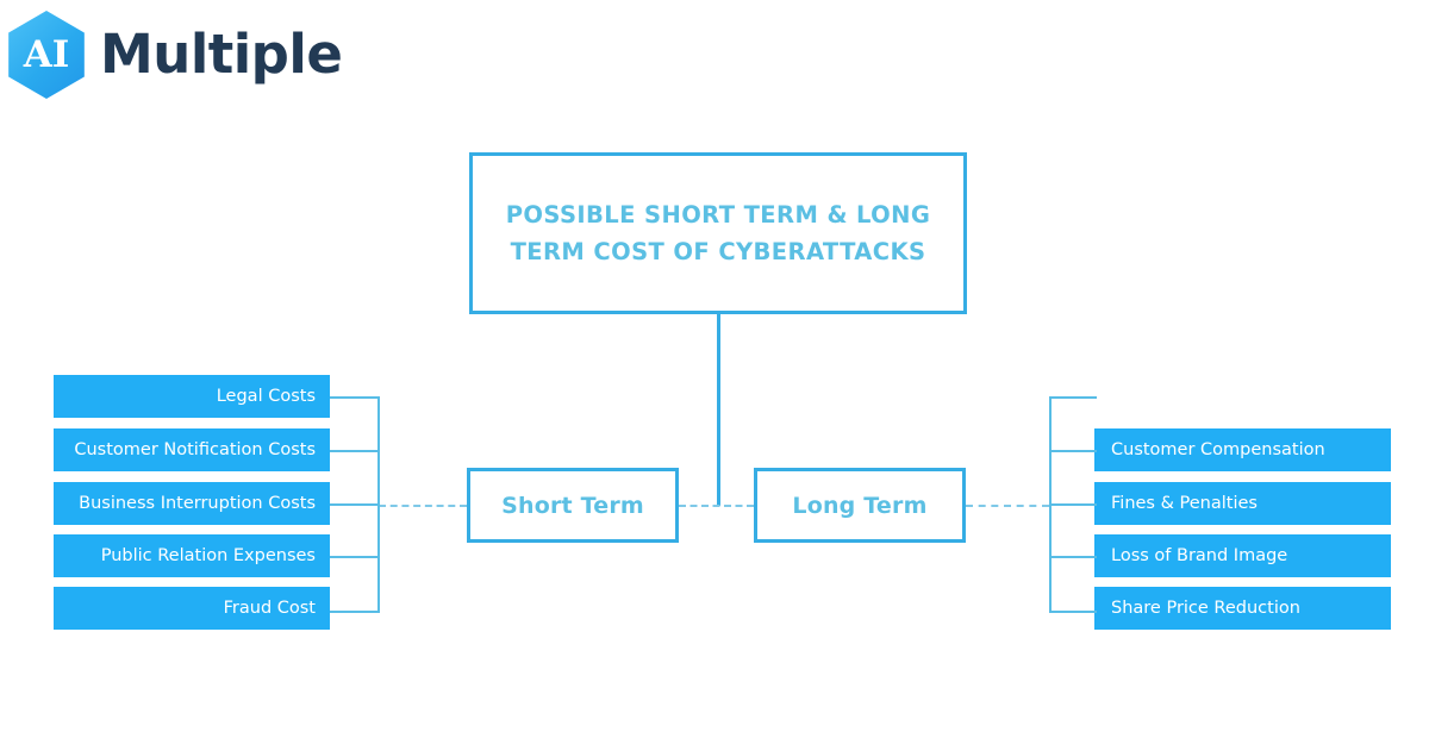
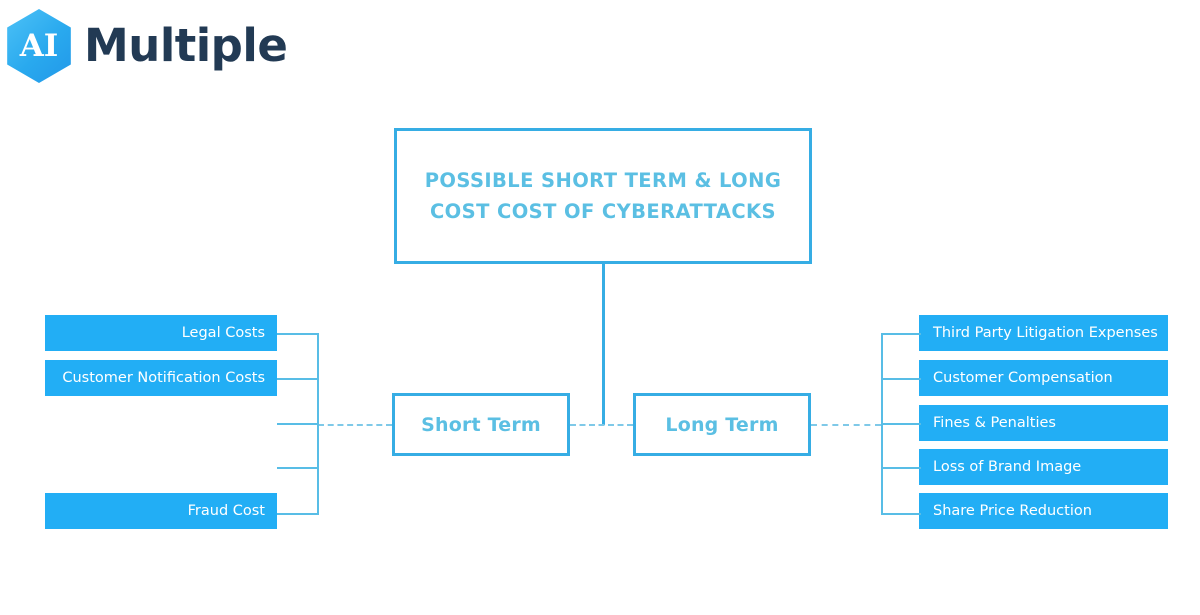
  AI
  Multiple
- POSSIBLE SHORT TERM & LONG TERM COST OF CYBERATTACKS
+ POSSIBLE SHORT TERM & LONG COST COST OF CYBERATTACKS
  Short Term
  Long Term
  Legal Costs
  Customer Notification Costs
- Business Interruption Costs
- Public Relation Expenses
  Fraud Cost
+ Third Party Litigation Expenses
  Customer Compensation
  Fines & Penalties
  Loss of Brand Image
  Share Price Reduction
